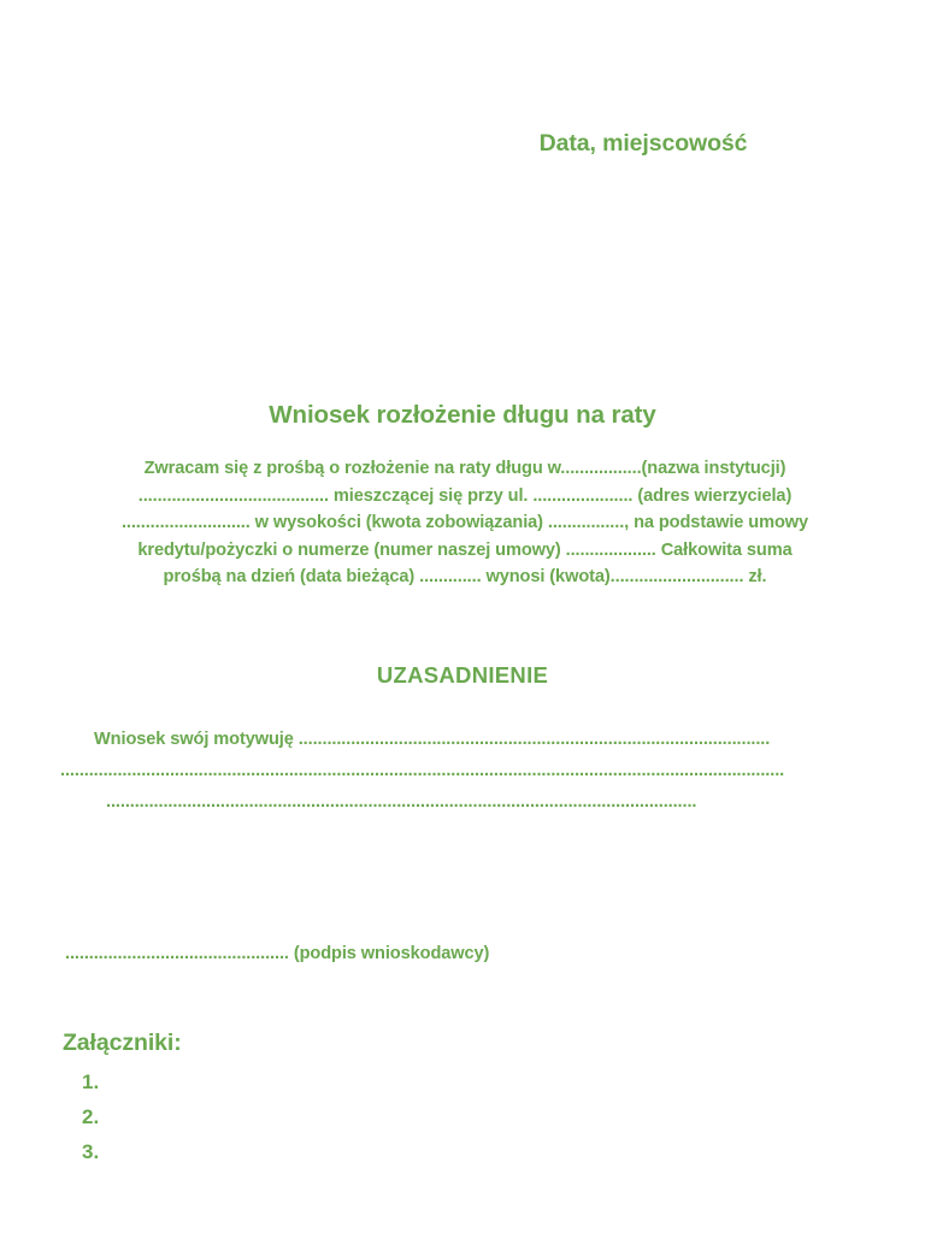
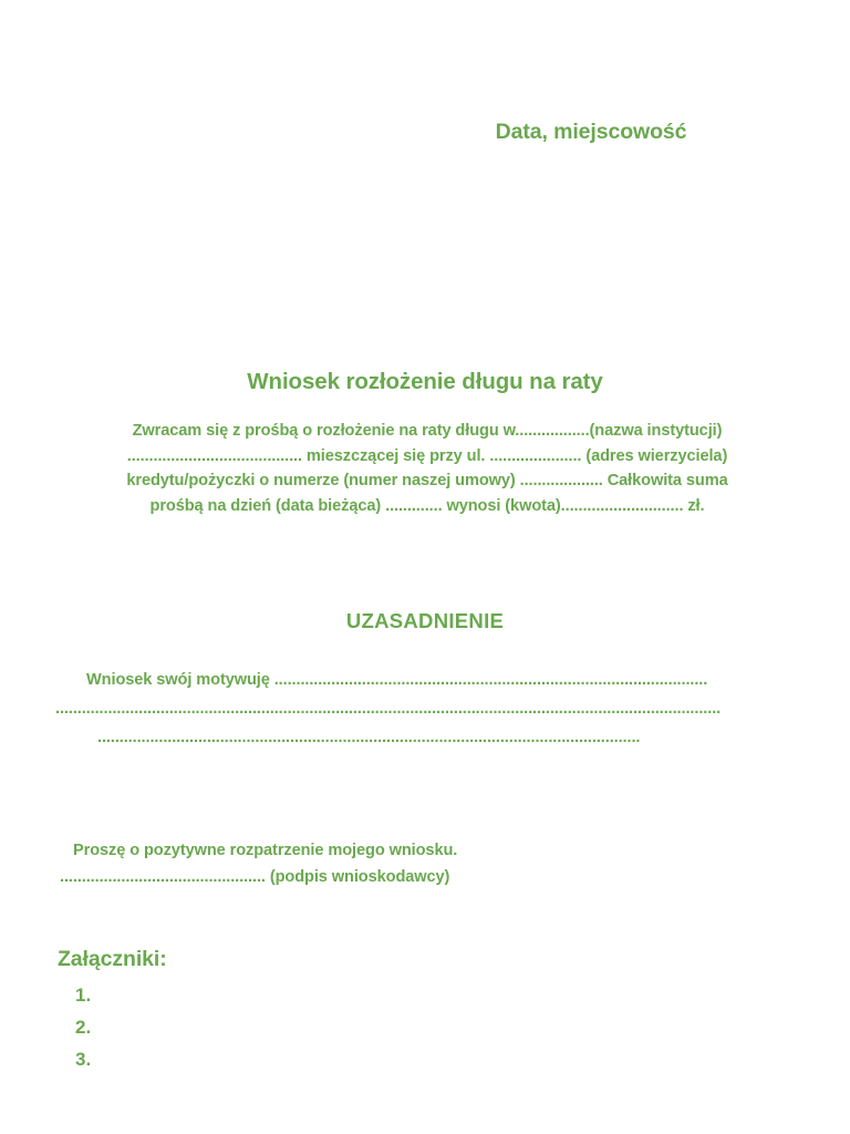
  Data, miejscowość
  Wniosek rozłożenie długu na raty
  Zwracam się z prośbą o rozłożenie na raty długu w.................(nazwa instytucji)
  ........................................ mieszczącej się przy ul. ..................... (adres wierzyciela)
- ........................... w wysokości (kwota zobowiązania) ................, na podstawie umowy
  kredytu/pożyczki o numerze (numer naszej umowy) ................... Całkowita suma
  prośbą na dzień (data bieżąca) ............. wynosi (kwota)............................ zł.
  UZASADNIENIE
  Wniosek swój motywuję ...................................................................................................
  ........................................................................................................................................................
  ............................................................................................................................
+ Proszę o pozytywne rozpatrzenie mojego wniosku.
  ............................................... (podpis wnioskodawcy)
  Załączniki:
  1.
  2.
  3.
